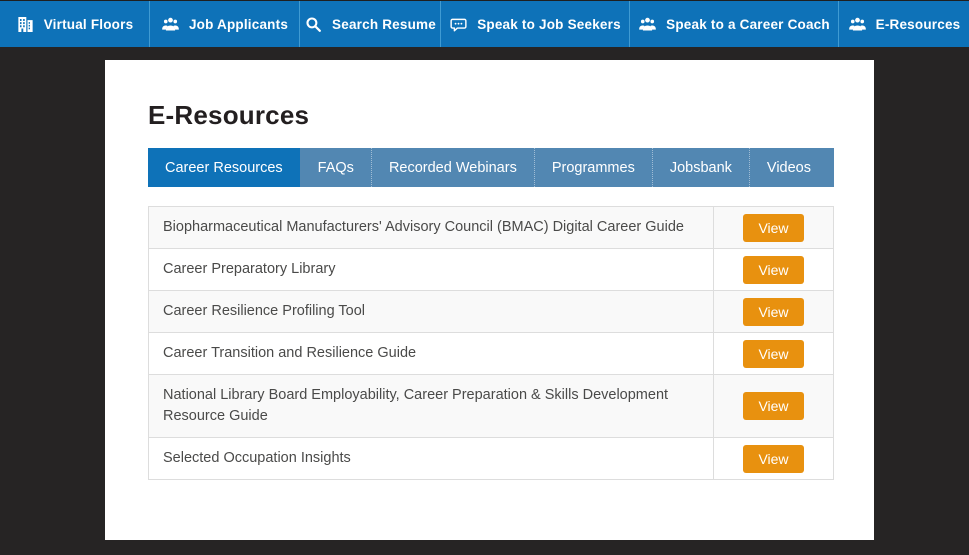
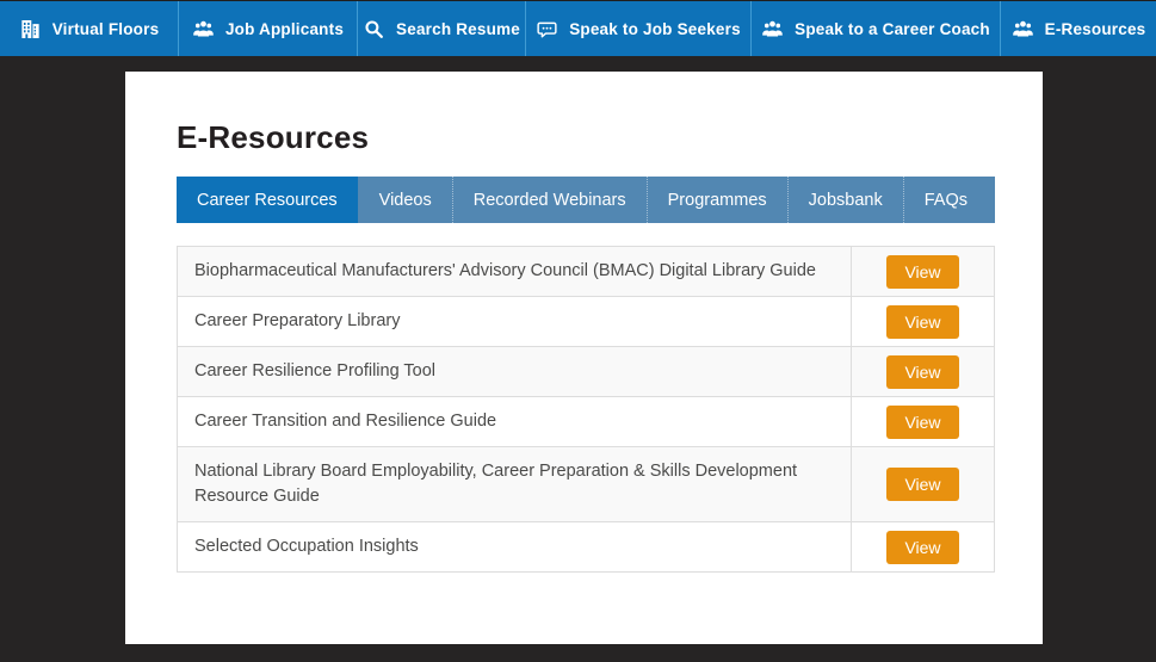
  Virtual Floors
  Job Applicants
  Search Resume
  Speak to Job Seekers
  Speak to a Career Coach
  E-Resources
  E-Resources
  Career Resources
- FAQs
+ Videos
  Recorded Webinars
  Programmes
  Jobsbank
- Videos
+ FAQs
- Biopharmaceutical Manufacturers' Advisory Council (BMAC) Digital Career Guide
+ Biopharmaceutical Manufacturers' Advisory Council (BMAC) Digital Library Guide
  View
  Career Preparatory Library
  View
  Career Resilience Profiling Tool
  View
  Career Transition and Resilience Guide
  View
  National Library Board Employability, Career Preparation & Skills Development Resource Guide
  View
  Selected Occupation Insights
  View
